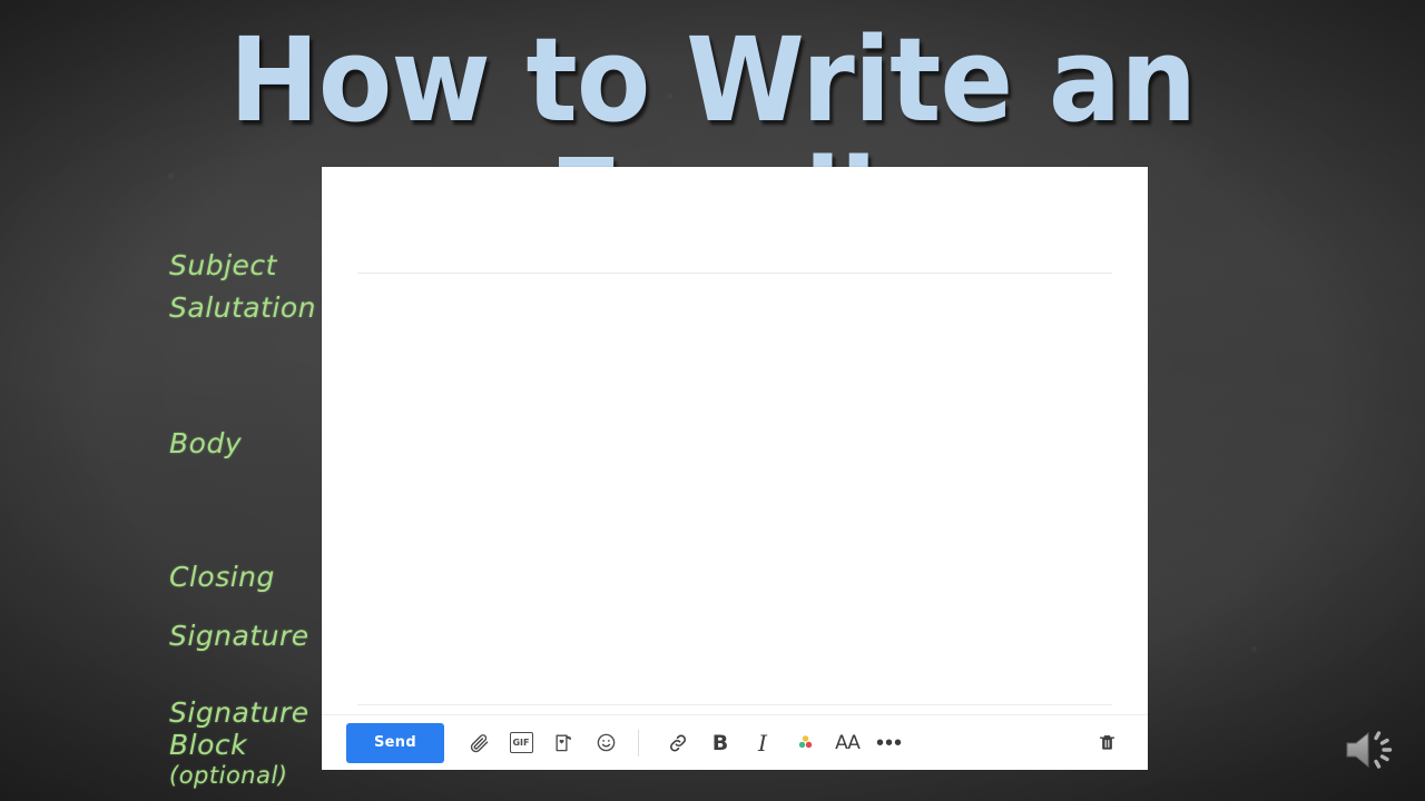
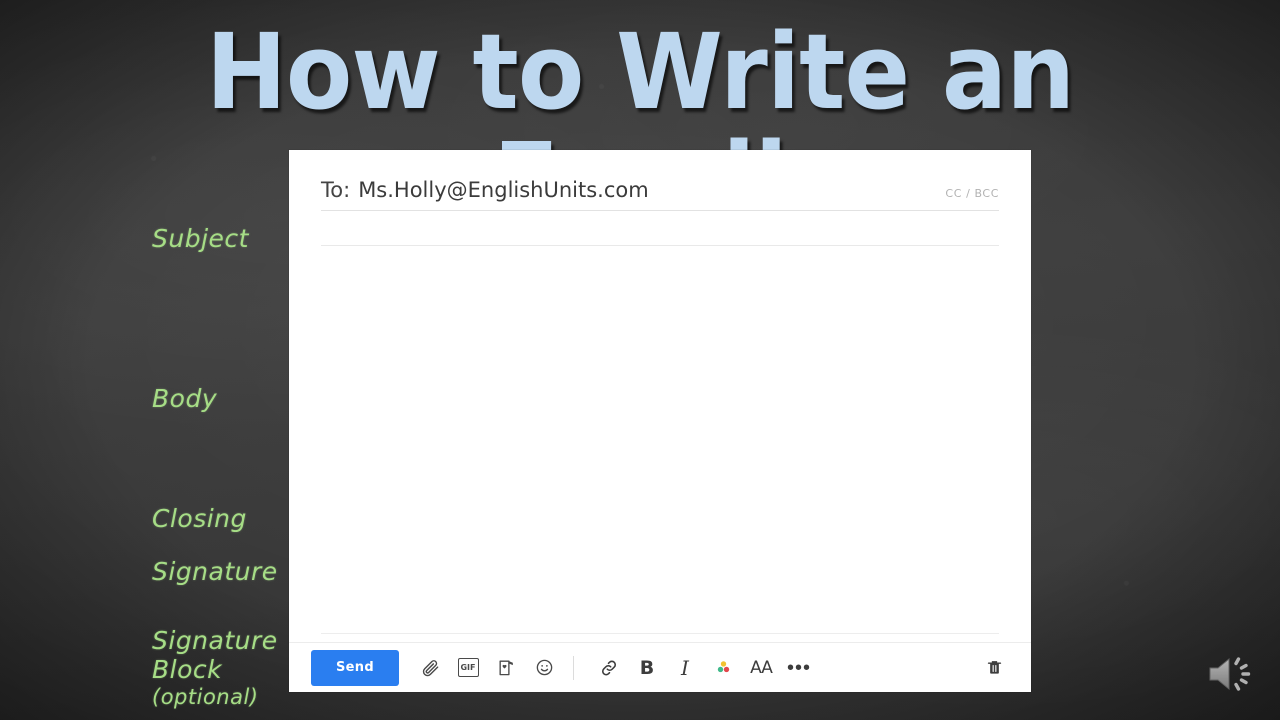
  How to Write an
  Subject
- Salutation
  Body
  Closing
  Signature
  Signature
  Block
  (optional)
+ To:
+ Ms.Holly@EnglishUnits.com
+ CC / BCC
  Send
  GIF
  B
  I
  AA
  •••
